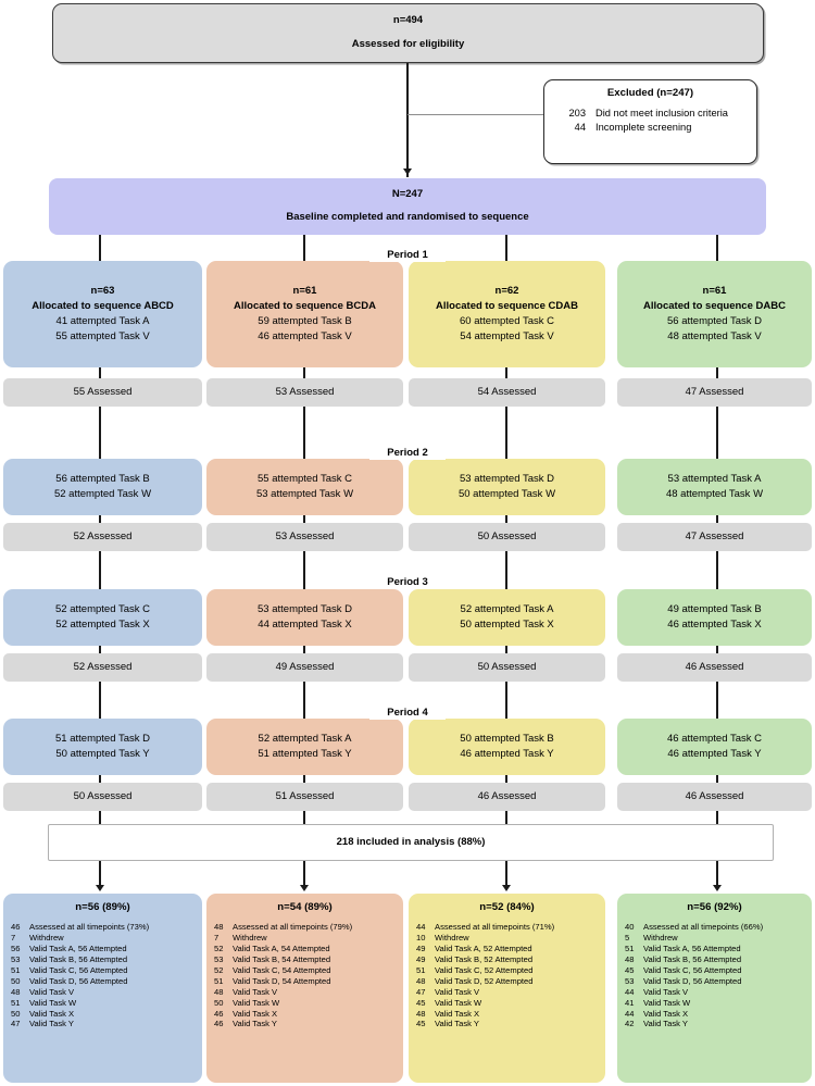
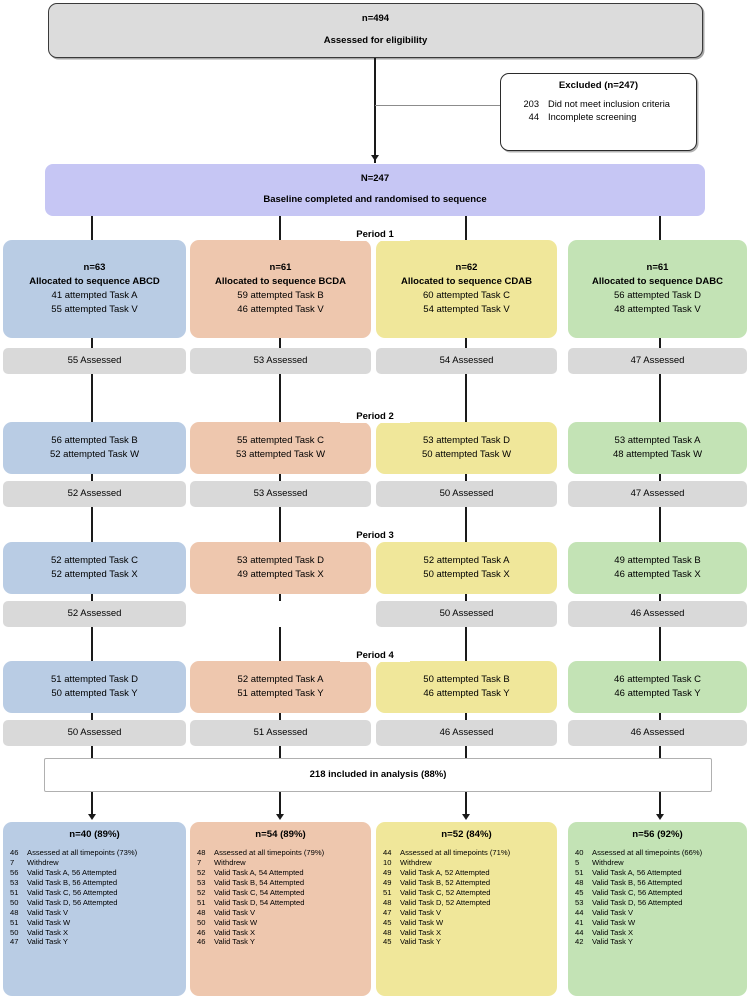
  n=494
  Assessed for eligibility
  Excluded (n=247)
  203
  Did not meet inclusion criteria
  44
  Incomplete screening
  N=247
  Baseline completed and randomised to sequence
  Period 1
  n=63
  Allocated to sequence ABCD
  41 attempted Task A
  55 attempted Task V
  n=61
  Allocated to sequence BCDA
  59 attempted Task B
  46 attempted Task V
  n=62
  Allocated to sequence CDAB
  60 attempted Task C
  54 attempted Task V
  n=61
  Allocated to sequence DABC
  56 attempted Task D
  48 attempted Task V
  55 Assessed
  53 Assessed
  54 Assessed
  47 Assessed
  Period 2
  56 attempted Task B
  52 attempted Task W
  55 attempted Task C
  53 attempted Task W
  53 attempted Task D
  50 attempted Task W
  53 attempted Task A
  48 attempted Task W
  52 Assessed
  53 Assessed
  50 Assessed
  47 Assessed
  Period 3
  52 attempted Task C
  52 attempted Task X
  53 attempted Task D
- 44 attempted Task X
+ 49 attempted Task X
  52 attempted Task A
  50 attempted Task X
  49 attempted Task B
  46 attempted Task X
  52 Assessed
- 49 Assessed
  50 Assessed
  46 Assessed
  Period 4
  51 attempted Task D
  50 attempted Task Y
  52 attempted Task A
  51 attempted Task Y
  50 attempted Task B
  46 attempted Task Y
  46 attempted Task C
  46 attempted Task Y
  50 Assessed
  51 Assessed
  46 Assessed
  46 Assessed
  218 included in analysis (88%)
- n=56 (89%)
+ n=40 (89%)
  46
  Assessed at all timepoints (73%)
  7
  Withdrew
  56
  Valid Task A, 56 Attempted
  53
  Valid Task B, 56 Attempted
  51
  Valid Task C, 56 Attempted
  50
  Valid Task D, 56 Attempted
  48
  Valid Task V
  51
  Valid Task W
  50
  Valid Task X
  47
  Valid Task Y
  n=54 (89%)
  48
  Assessed at all timepoints (79%)
  7
  Withdrew
  52
  Valid Task A, 54 Attempted
  53
  Valid Task B, 54 Attempted
  52
  Valid Task C, 54 Attempted
  51
  Valid Task D, 54 Attempted
  48
  Valid Task V
  50
  Valid Task W
  46
  Valid Task X
  46
  Valid Task Y
  n=52 (84%)
  44
  Assessed at all timepoints (71%)
  10
  Withdrew
  49
  Valid Task A, 52 Attempted
  49
  Valid Task B, 52 Attempted
  51
  Valid Task C, 52 Attempted
  48
  Valid Task D, 52 Attempted
  47
  Valid Task V
  45
  Valid Task W
  48
  Valid Task X
  45
  Valid Task Y
  n=56 (92%)
  40
  Assessed at all timepoints (66%)
  5
  Withdrew
  51
  Valid Task A, 56 Attempted
  48
  Valid Task B, 56 Attempted
  45
  Valid Task C, 56 Attempted
  53
  Valid Task D, 56 Attempted
  44
  Valid Task V
  41
  Valid Task W
  44
  Valid Task X
  42
  Valid Task Y
